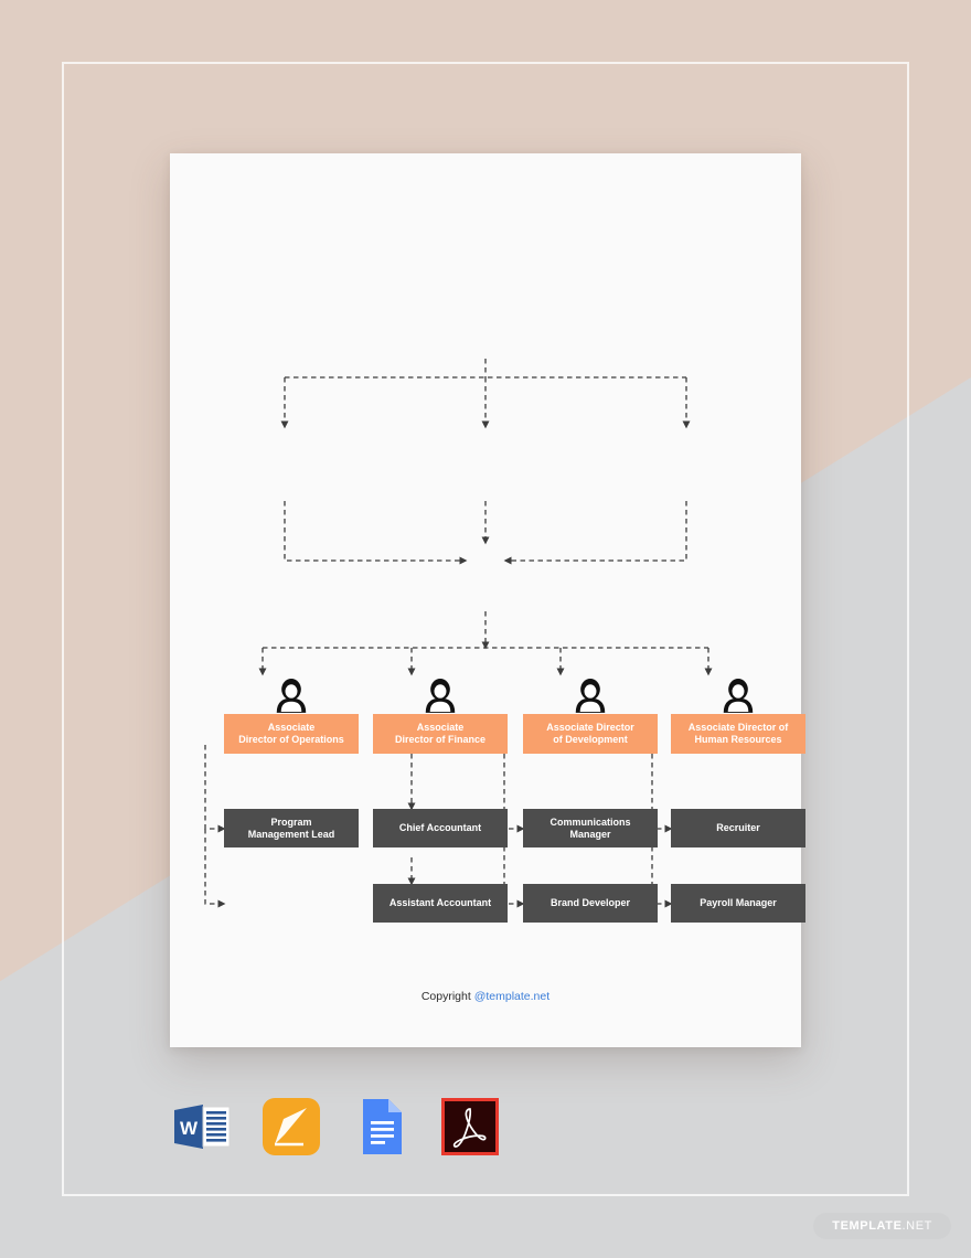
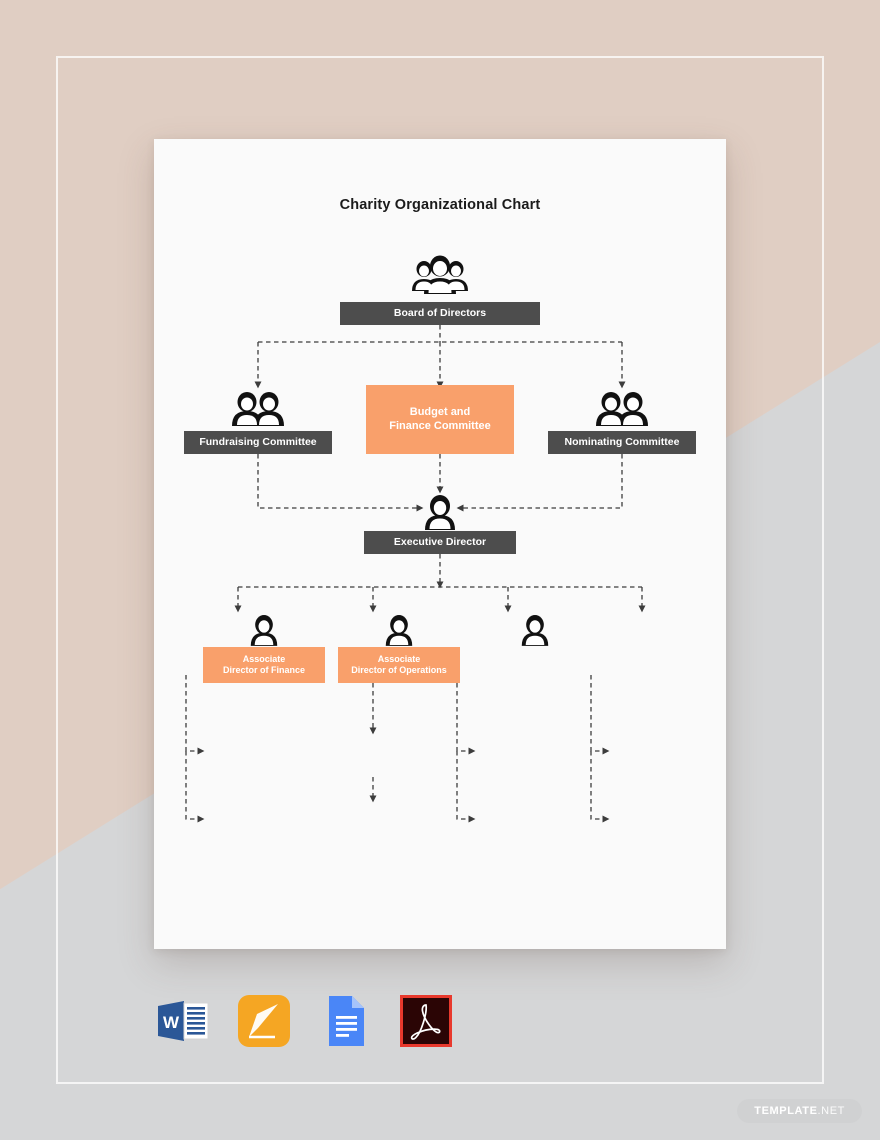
+ Charity Organizational Chart
+ Board of Directors
+ Fundraising Committee
+ Budget and
+ Finance Committee
+ Nominating Committee
+ Executive Director
  Associate
- Director of Operations
+ Director of Finance
  Associate
- Director of Finance
+ Director of Operations
- Associate Director
- of Development
- Associate Director of
- Human Resources
- Program
- Management Lead
- Chief Accountant
- Communications
- Manager
- Recruiter
- Assistant Accountant
- Brand Developer
- Payroll Manager
- Copyright @template.net
  W
  TEMPLATE.NET
